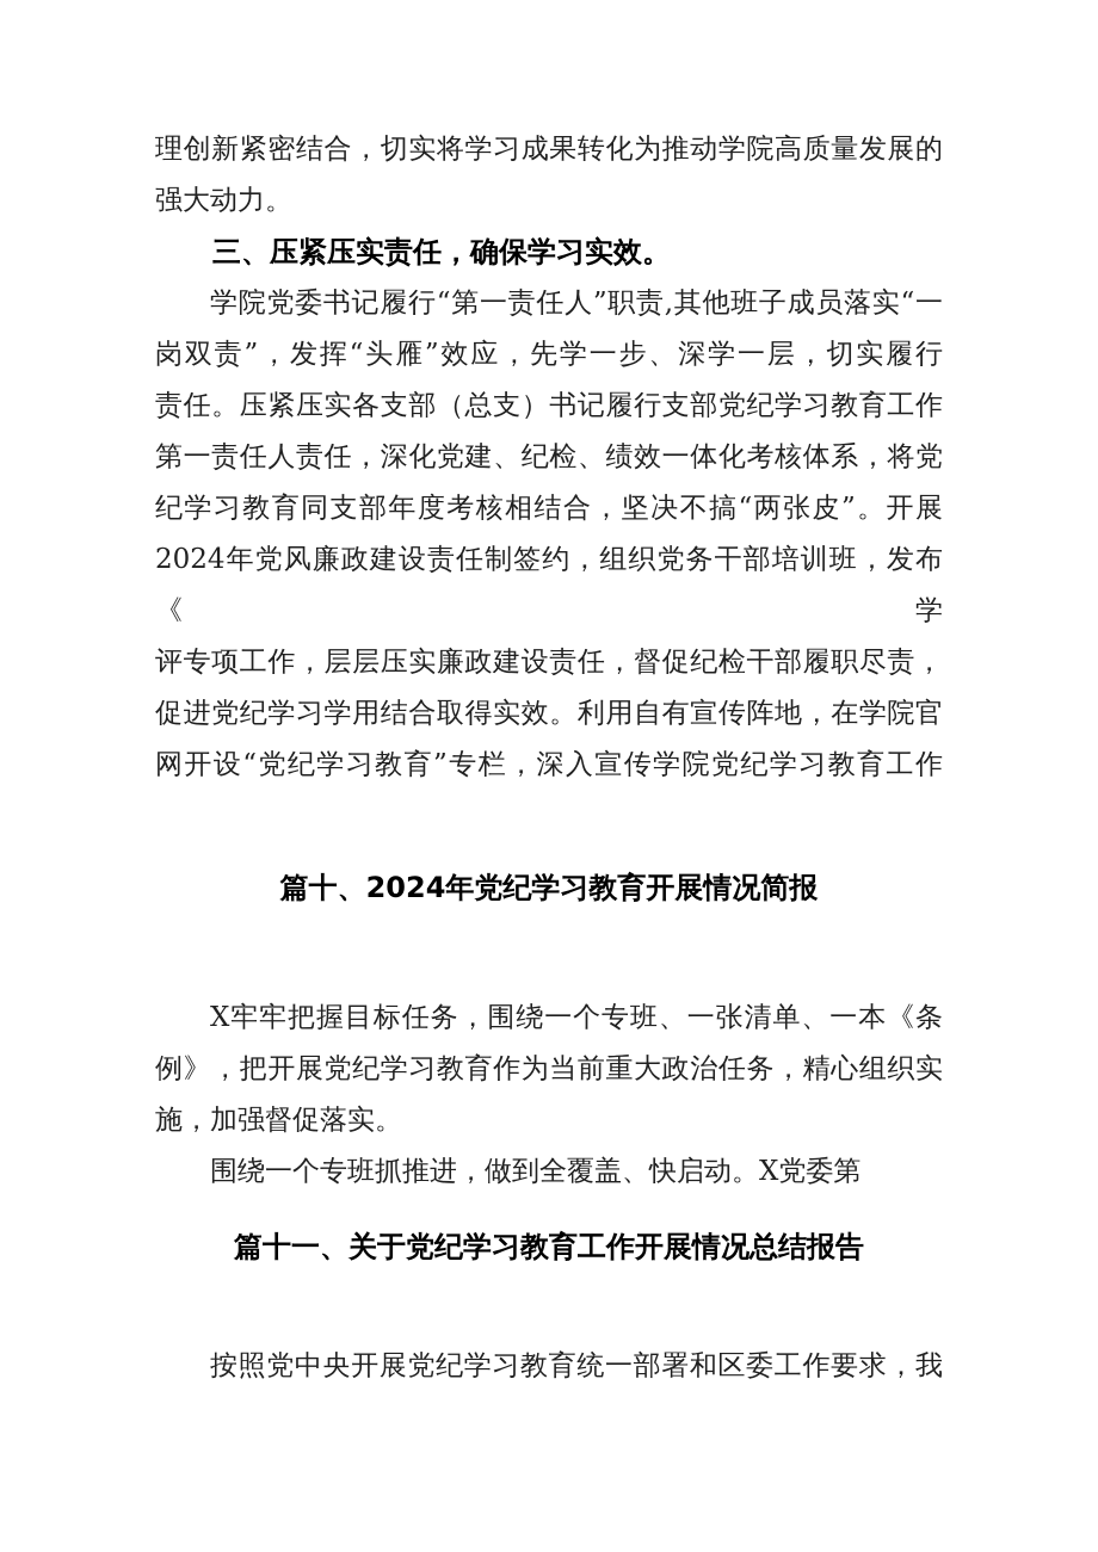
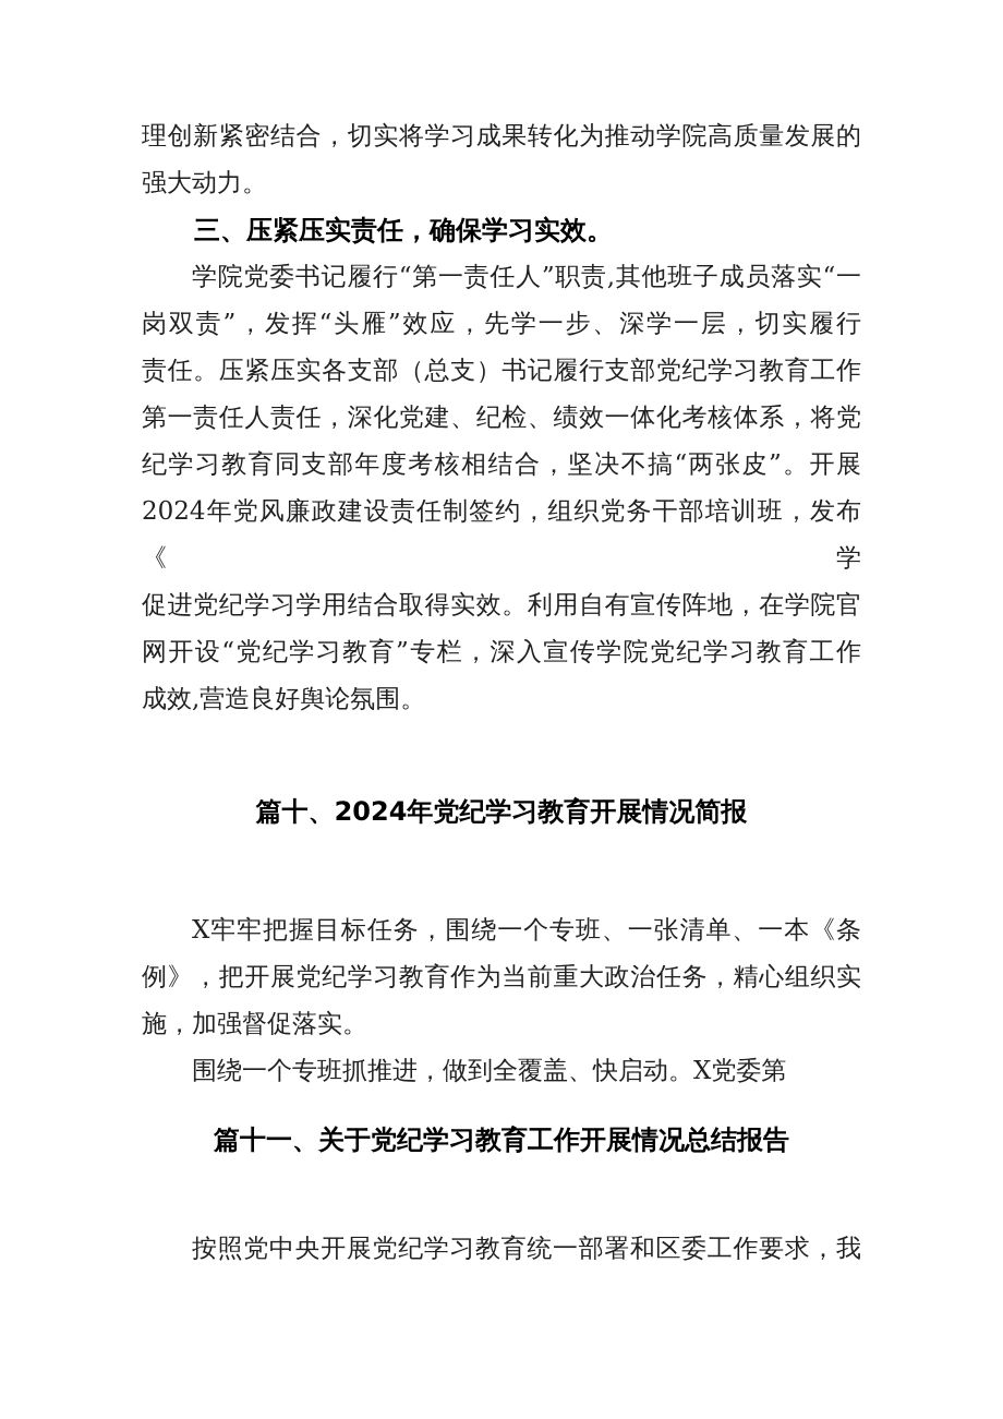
  理创新紧密结合，切实将学习成果转化为推动学院高质量发展的
  强大动力。
  三、压紧压实责任，确保学习实效。
  学院党委书记履行“第一责任人”职责,其他班子成员落实“一
  岗双责”，发挥“头雁”效应，先学一步、深学一层，切实履行
  责任。压紧压实各支部（总支）书记履行支部党纪学习教育工作
  第一责任人责任，深化党建、纪检、绩效一体化考核体系，将党
  纪学习教育同支部年度考核相结合，坚决不搞“两张皮”。开展
  2024年党风廉政建设责任制签约，组织党务干部培训班，发布《学
- 评专项工作，层层压实廉政建设责任，督促纪检干部履职尽责，
  促进党纪学习学用结合取得实效。利用自有宣传阵地，在学院官
  网开设“党纪学习教育”专栏，深入宣传学院党纪学习教育工作
+ 成效,营造良好舆论氛围。
  篇十、2024年党纪学习教育开展情况简报
  X牢牢把握目标任务，围绕一个专班、一张清单、一本《条
  例》，把开展党纪学习教育作为当前重大政治任务，精心组织实
  施，加强督促落实。
  围绕一个专班抓推进，做到全覆盖、快启动。X党委第
  篇十一、关于党纪学习教育工作开展情况总结报告
  按照党中央开展党纪学习教育统一部署和区委工作要求，我
